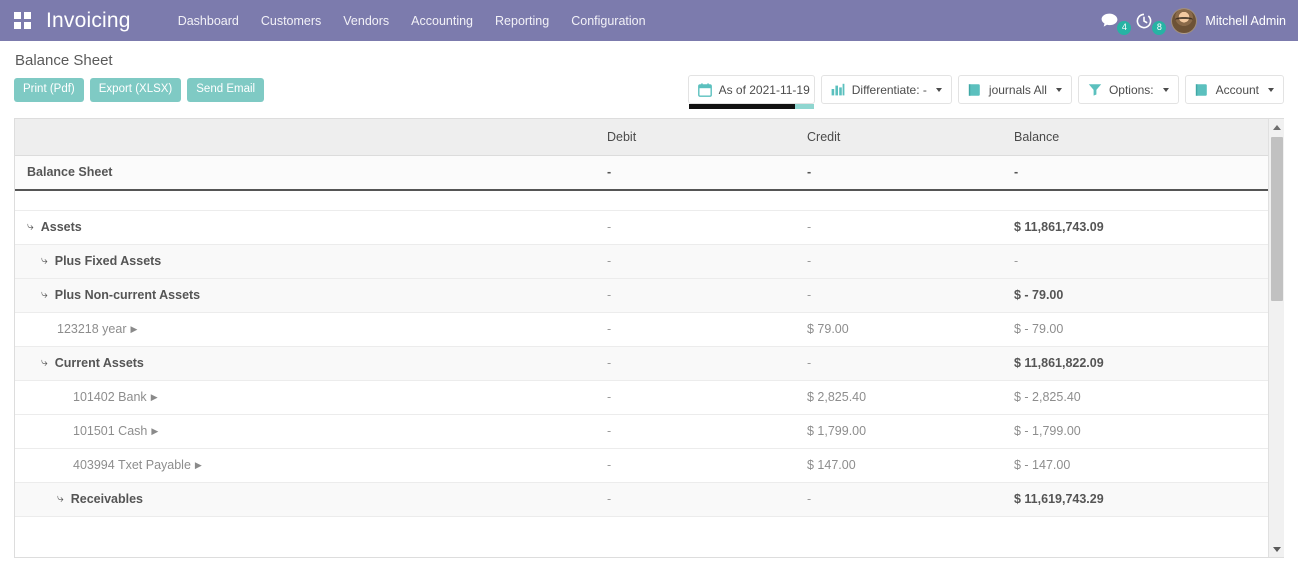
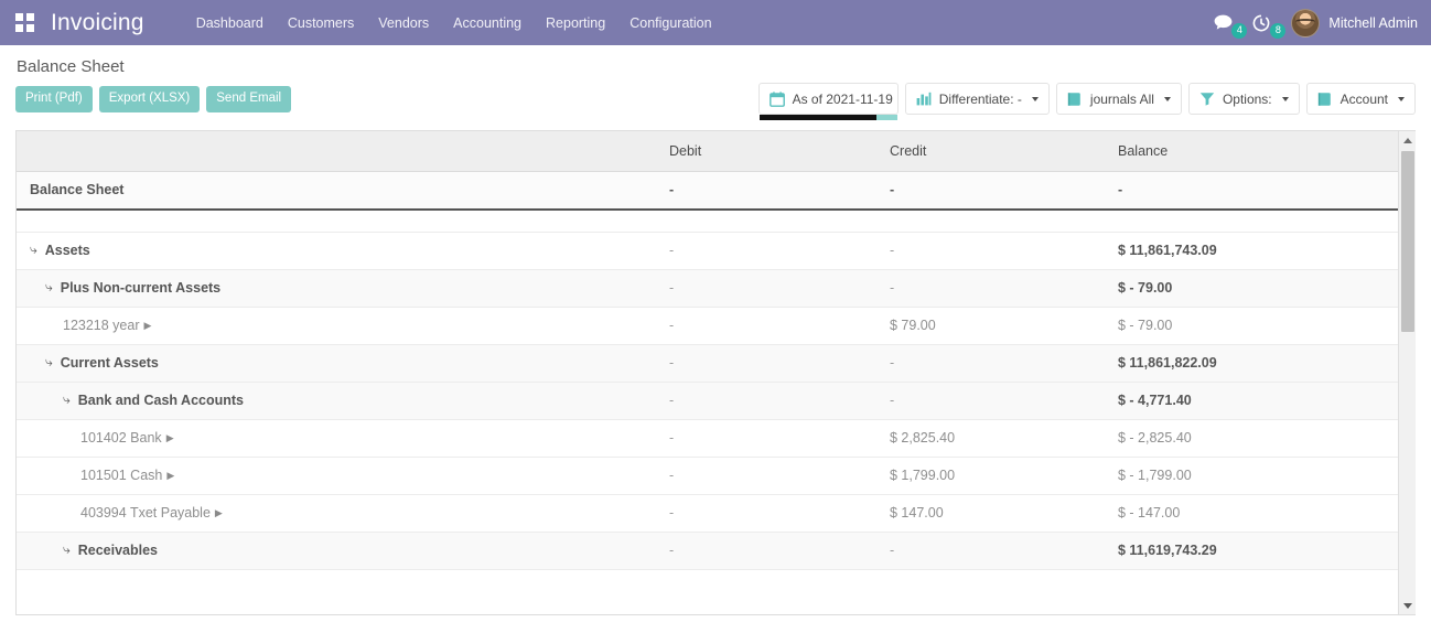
  Invoicing
  Dashboard
  Customers
  Vendors
  Accounting
  Reporting
  Configuration
  4
  8
  Mitchell Admin
  Balance Sheet
  Print (Pdf)
  Export (XLSX)
  Send Email
  As of 2021-11-19
  Differentiate: -
  journals All
  Options:
  Account
  	Debit	Credit	Balance
  Balance Sheet	-	-	-
  ⤷ Assets	-	-	$ 11,861,743.09
- ⤷ Plus Fixed Assets	-	-	-
  ⤷ Plus Non-current Assets	-	-	$ - 79.00
  123218 year ▶	-	$ 79.00	$ - 79.00
  ⤷ Current Assets	-	-	$ 11,861,822.09
+ ⤷ Bank and Cash Accounts	-	-	$ - 4,771.40
  101402 Bank ▶	-	$ 2,825.40	$ - 2,825.40
  101501 Cash ▶	-	$ 1,799.00	$ - 1,799.00
  403994 Txet Payable ▶	-	$ 147.00	$ - 147.00
  ⤷ Receivables	-	-	$ 11,619,743.29
